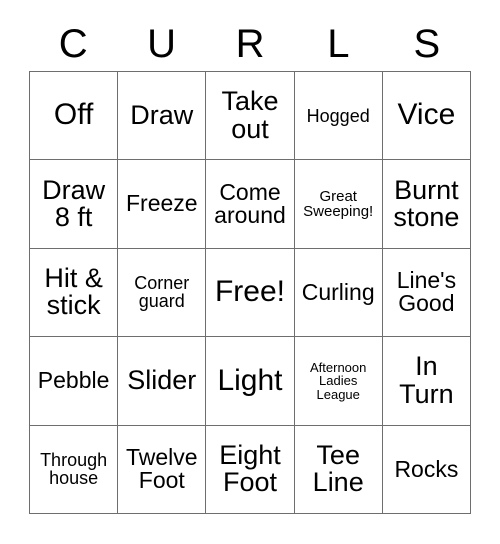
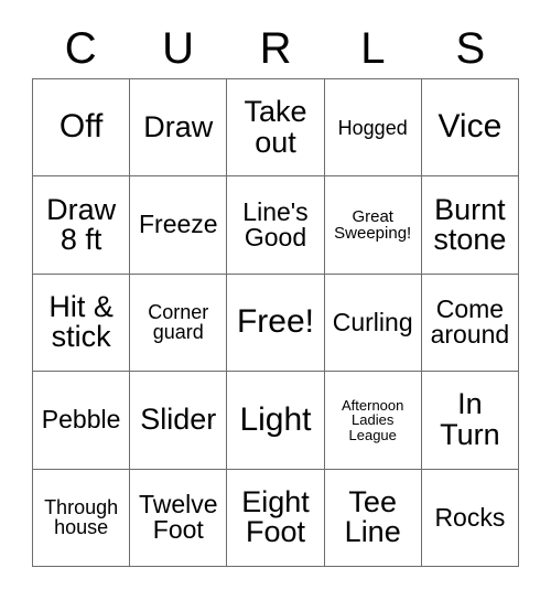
  C
  U
  R
  L
  S
  Off
  Draw
  Take out
  Hogged
  Vice
  Draw 8 ft
  Freeze
- Come around
+ Line's Good
  Great Sweeping!
  Burnt stone
  Hit & stick
  Corner guard
  Free!
  Curling
- Line's Good
+ Come around
  Pebble
  Slider
  Light
  Afternoon Ladies League
  In Turn
  Through house
  Twelve Foot
  Eight Foot
  Tee Line
  Rocks
